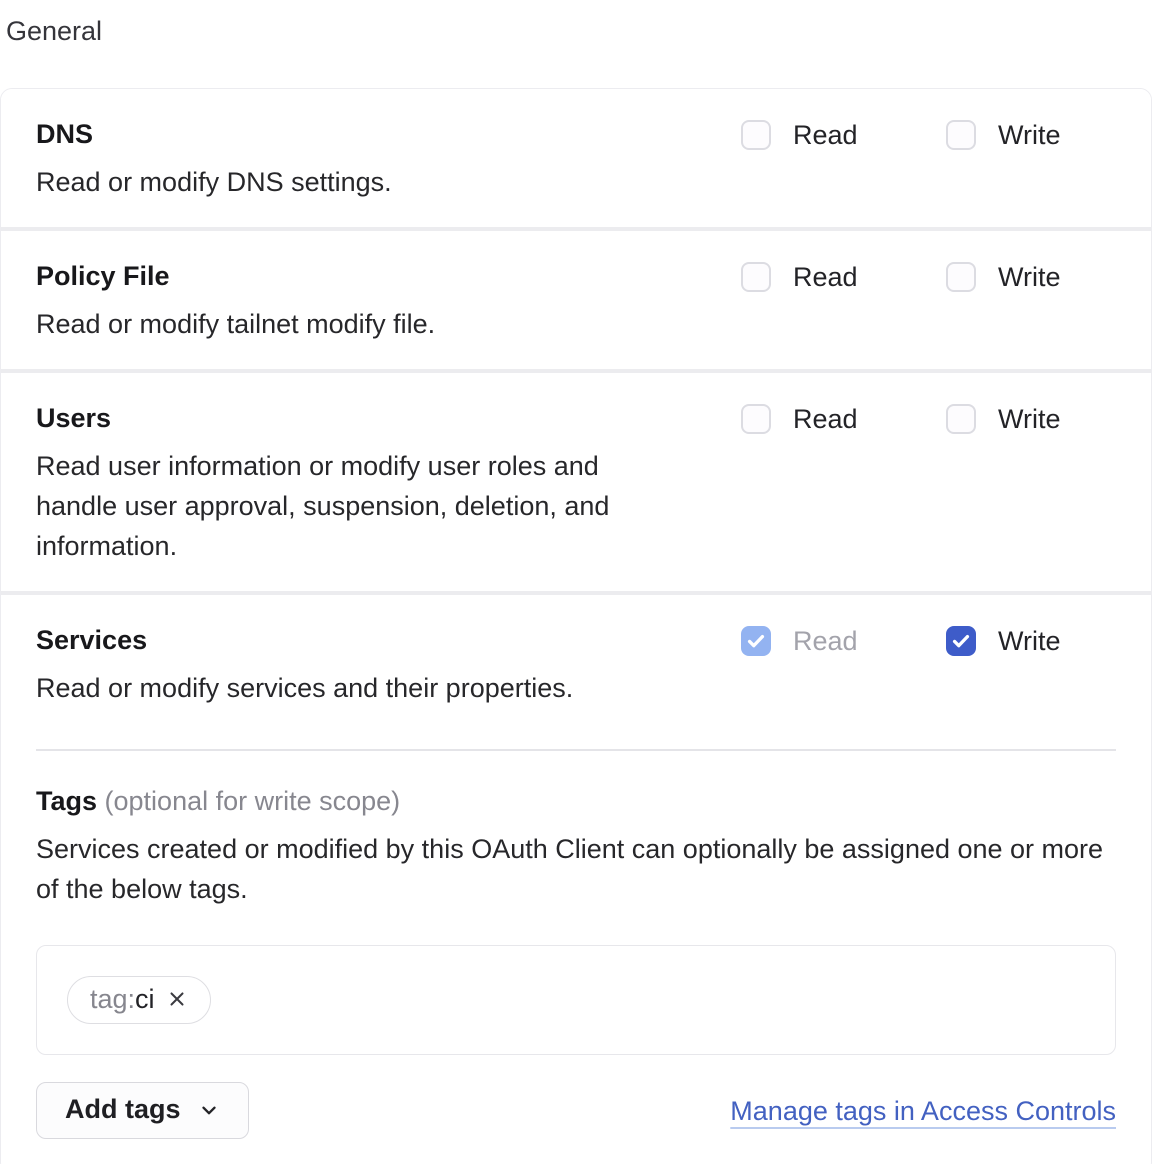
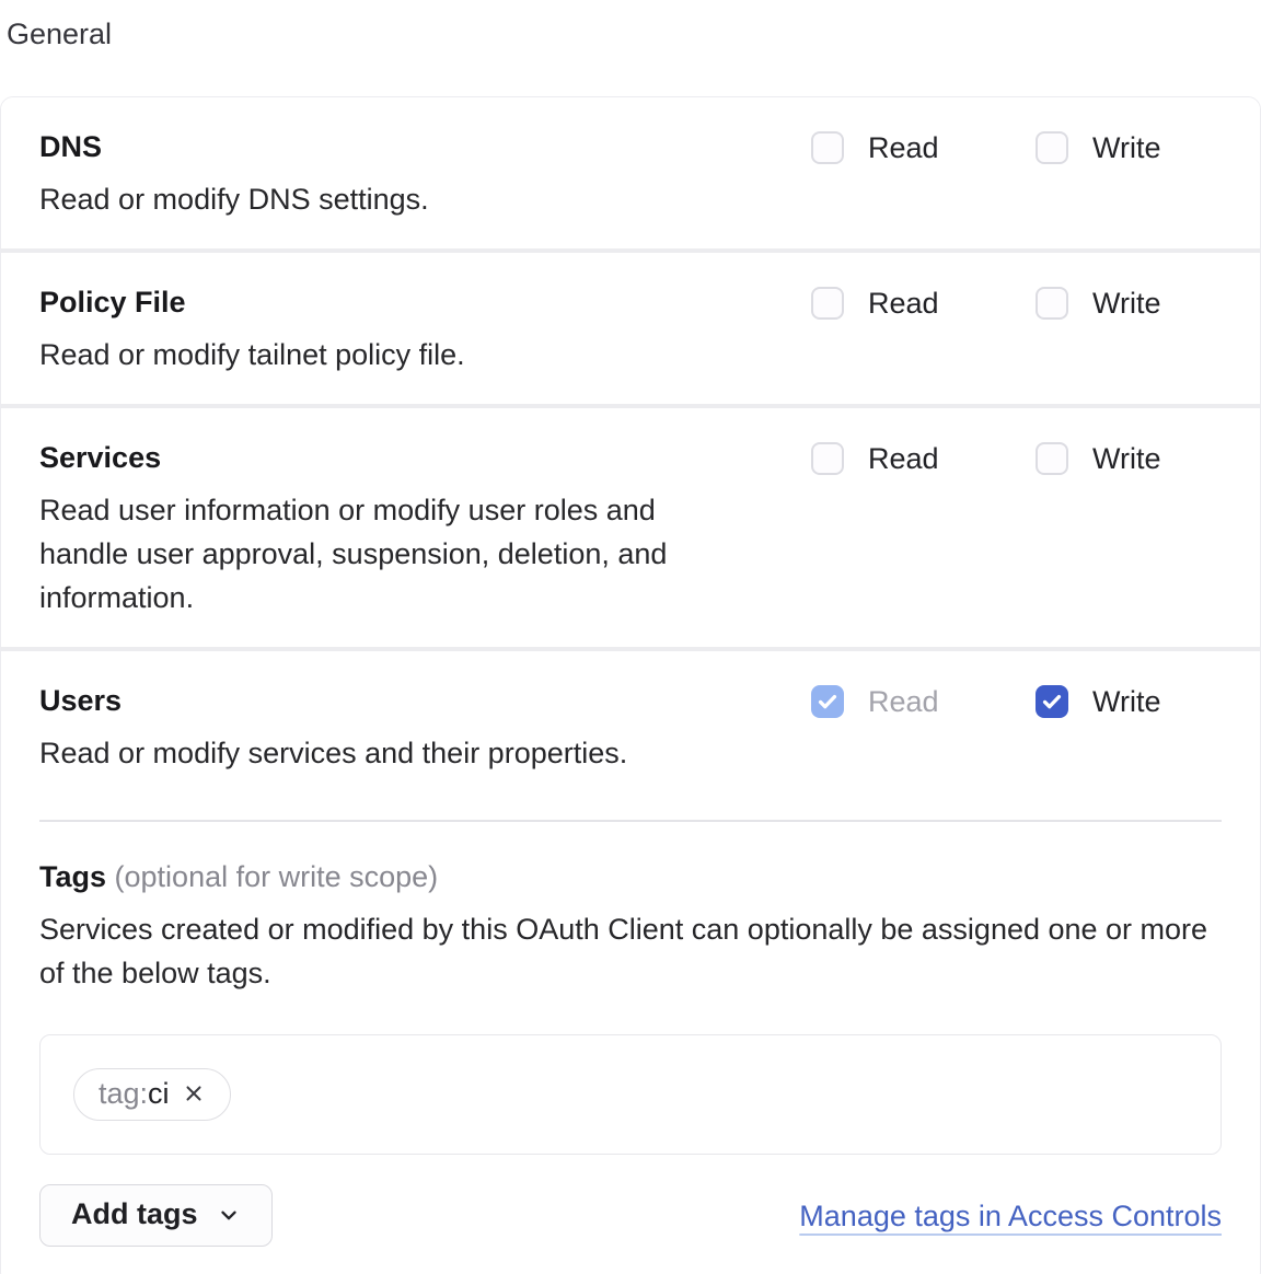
  General
  DNS
  Read or modify DNS settings.
  Read
  Write
  Policy File
- Read or modify tailnet modify file.
+ Read or modify tailnet policy file.
  Read
  Write
- Users
+ Services
  Read user information or modify user roles and handle user approval, suspension, deletion, and information.
  Read
  Write
- Services
+ Users
  Read or modify services and their properties.
  Read
  Write
  Tags (optional for write scope)
  Services created or modified by this OAuth Client can optionally be assigned one or more of the below tags.
  tag:
  ci
  Add tags
  Manage tags in Access Controls
